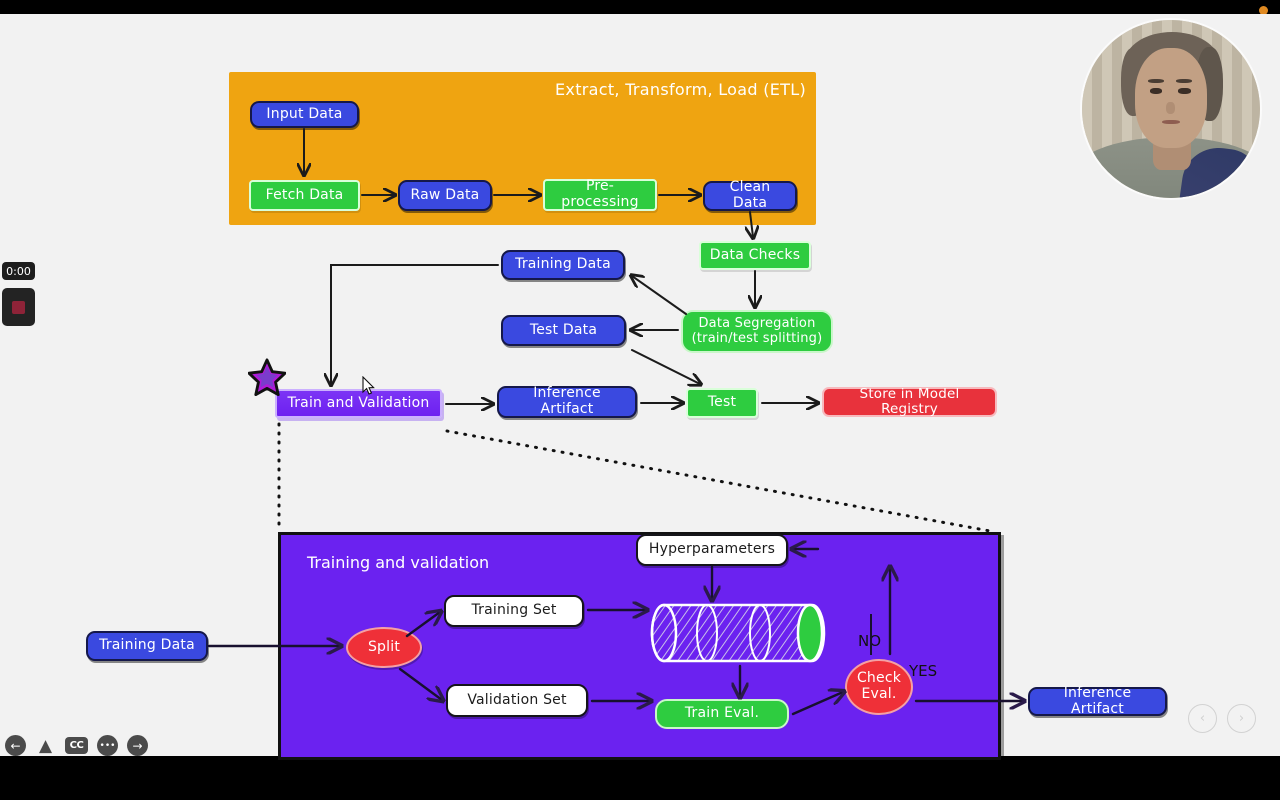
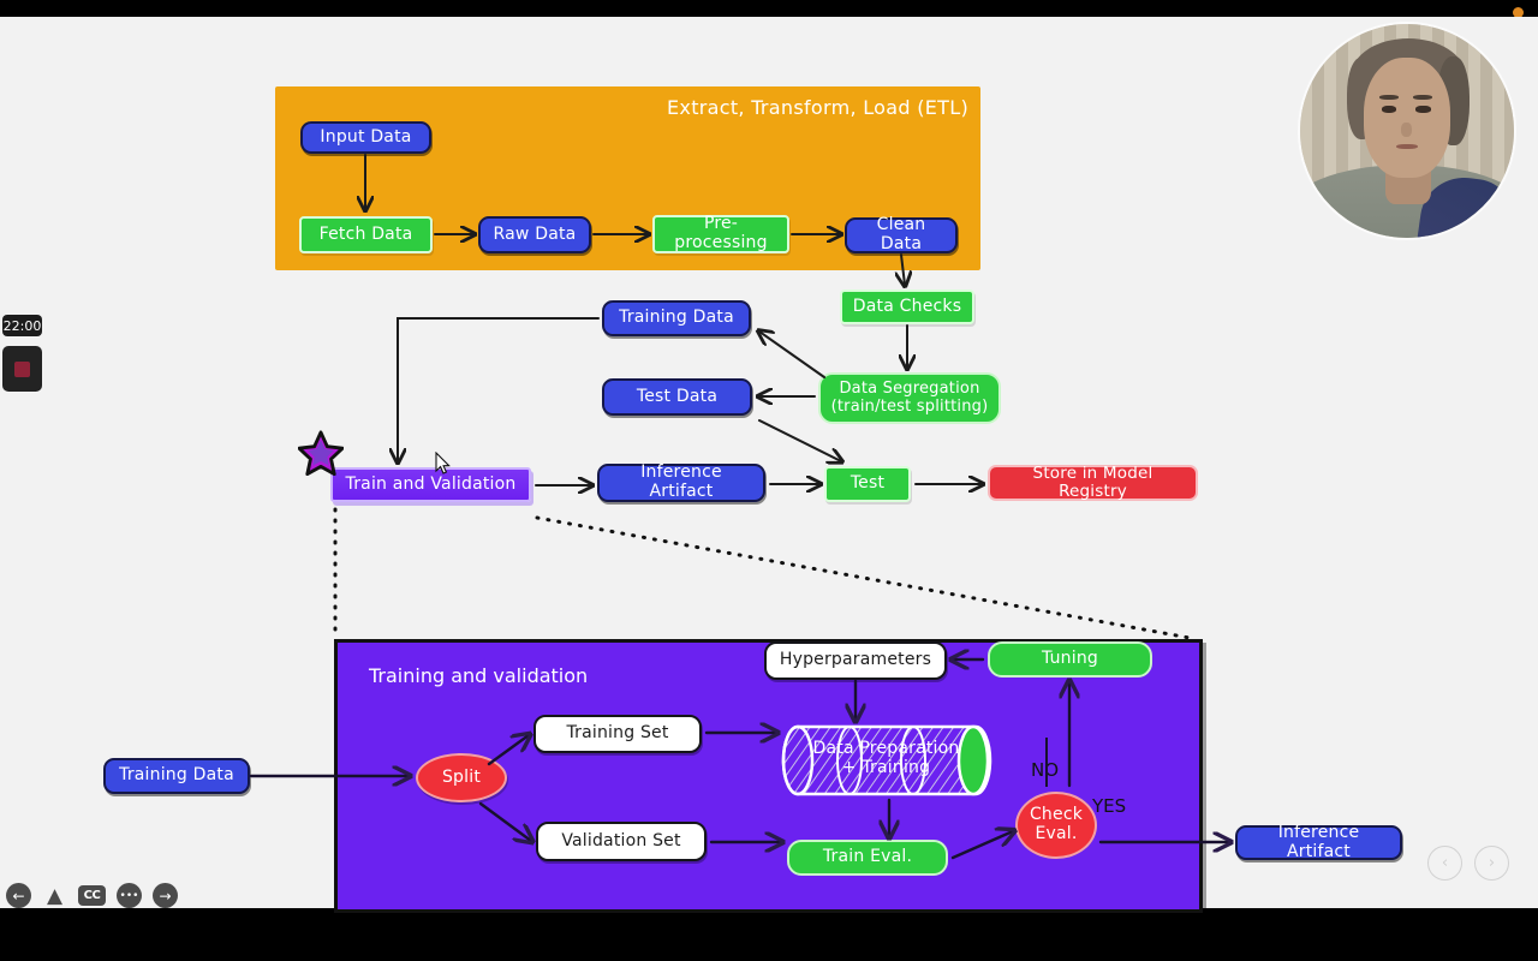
  Extract, Transform, Load (ETL)
  Input Data
  Fetch Data
  Raw Data
  Pre-processing
  Clean Data
  Data Checks
  Data Segregation
  (train/test splitting)
  Training Data
  Test Data
  Train and Validation
  Inference Artifact
  Test
  Store in Model Registry
  Training and validation
  Training Data
  Split
  Training Set
  Validation Set
  Hyperparameters
+ Tuning
+ Data Preparation
+ + Training
  Train Eval.
  Check
  Eval.
  Inference Artifact
  NO
  YES
- 0:00
+ 22:00
  ←
  ▲
  CC
  •••
  →
  ‹
  ›
